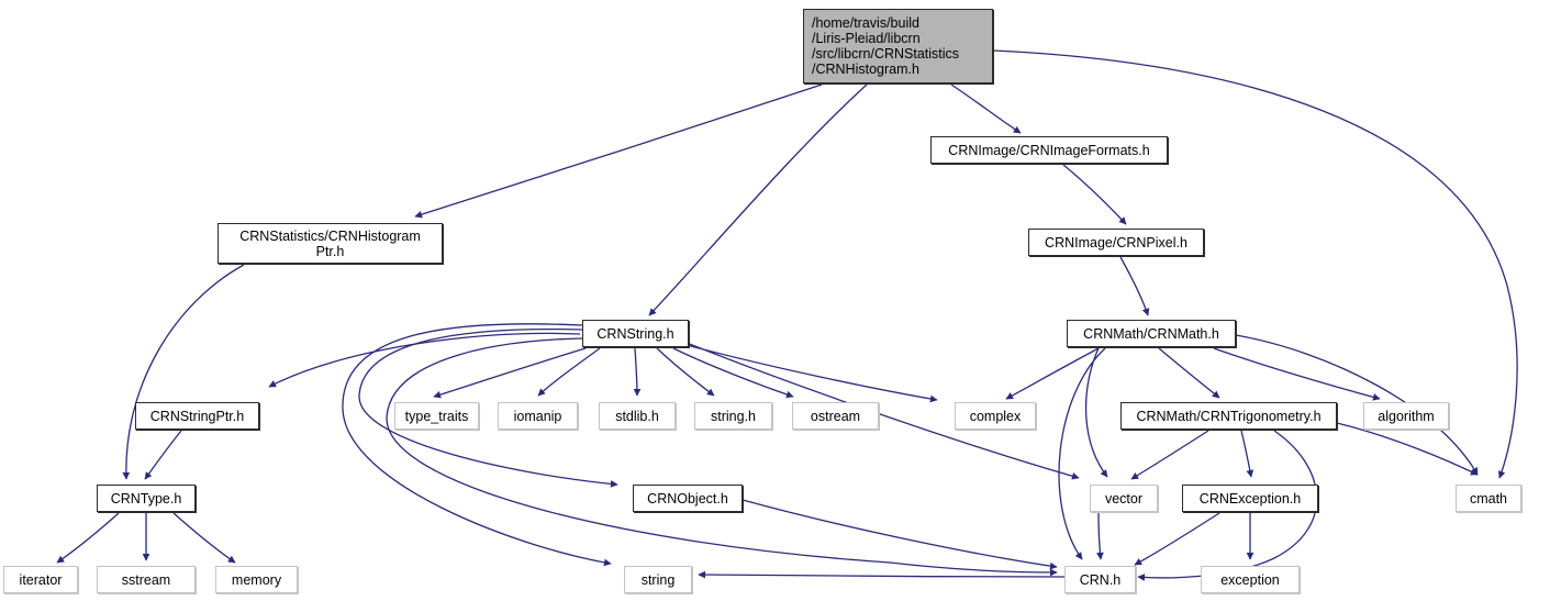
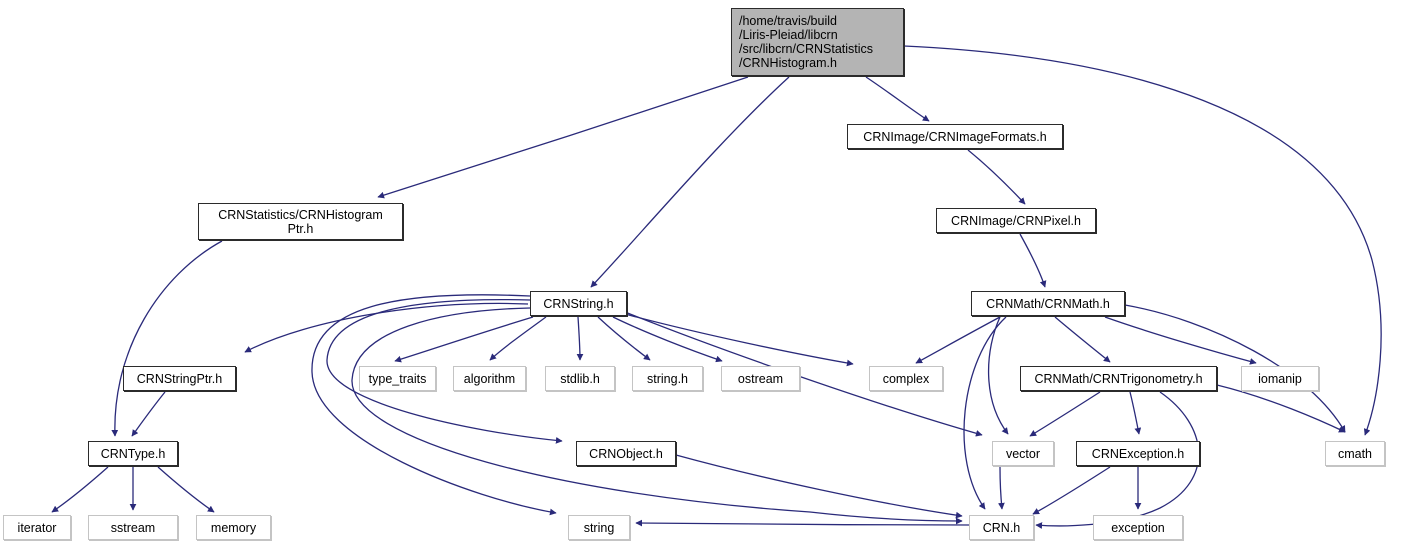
  /home/travis/build
  /Liris-Pleiad/libcrn
  /src/libcrn/CRNStatistics
  /CRNHistogram.h
  CRNStatistics/CRNHistogram
  Ptr.h
  CRNImage/CRNImageFormats.h
  CRNImage/CRNPixel.h
  CRNMath/CRNMath.h
  CRNString.h
  type_traits
- iomanip
+ algorithm
  stdlib.h
  string.h
  ostream
  complex
  CRNMath/CRNTrigonometry.h
- algorithm
+ iomanip
  CRNStringPtr.h
  CRNType.h
  CRNObject.h
  vector
  CRNException.h
  cmath
  iterator
  sstream
  memory
  string
  CRN.h
  exception
